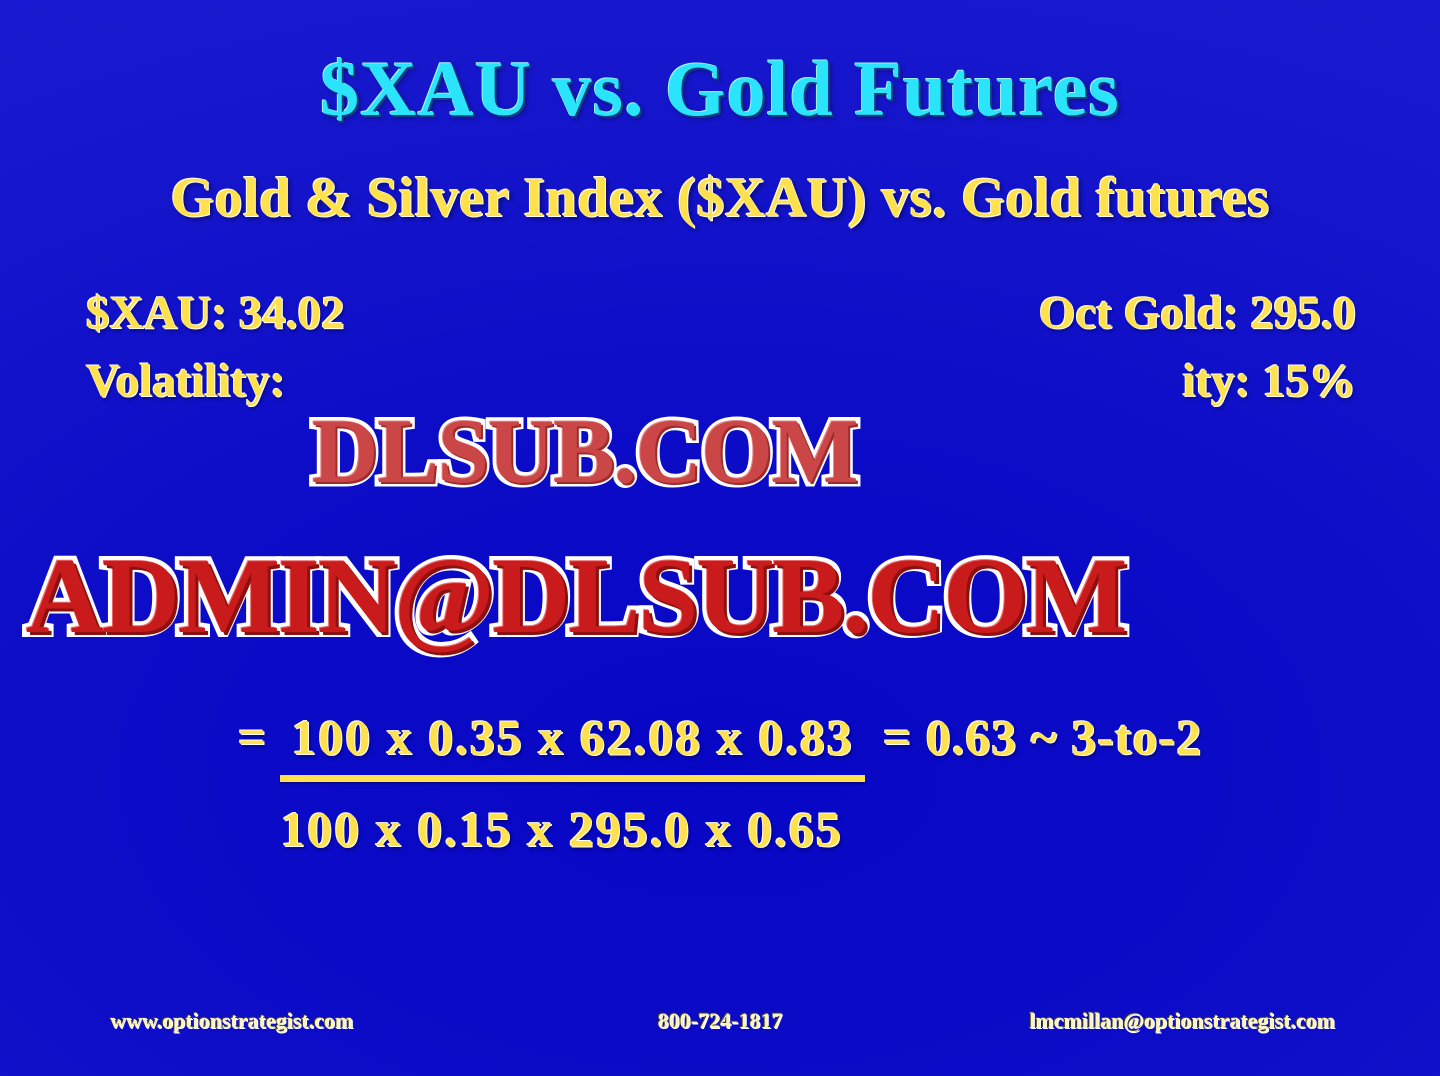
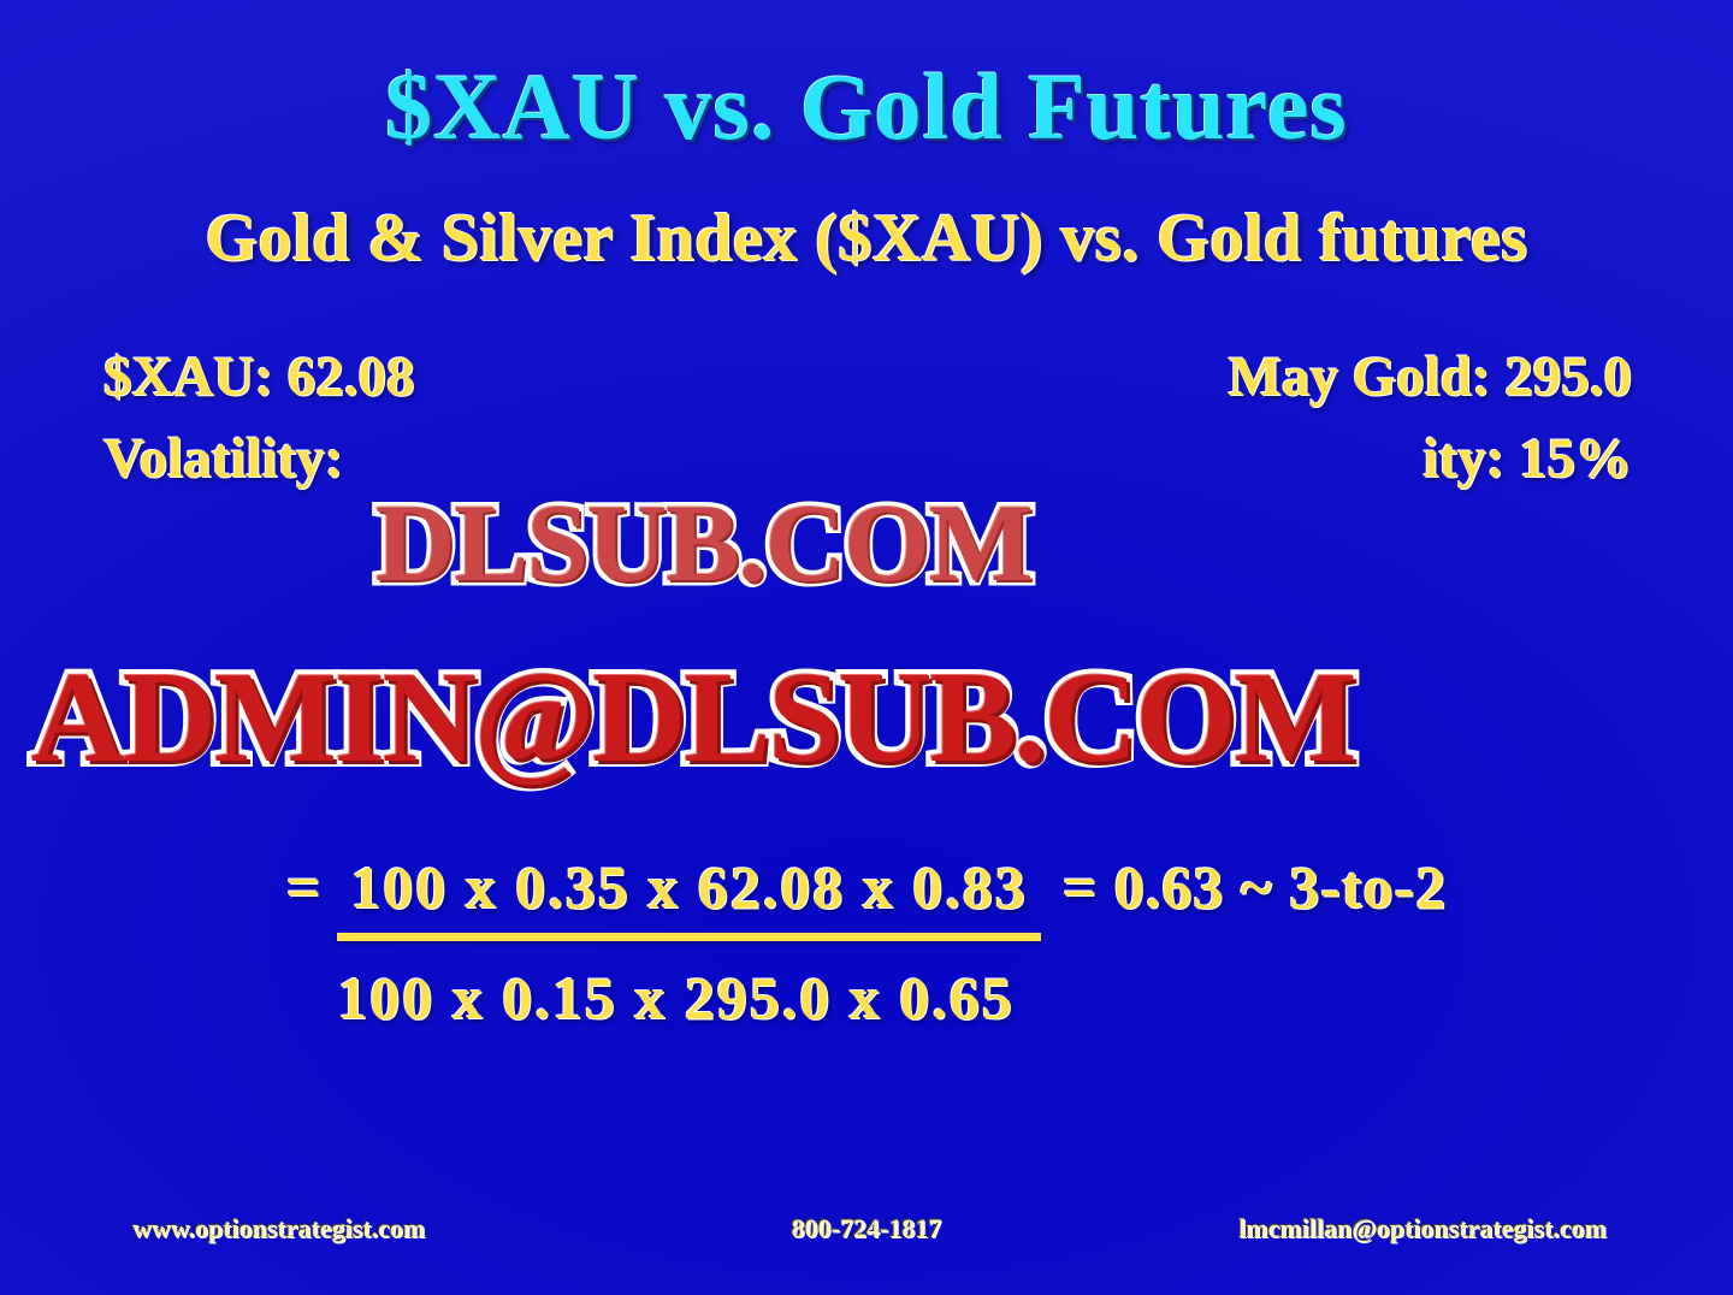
  $XAU vs. Gold Futures
  Gold & Silver Index ($XAU) vs. Gold futures
- $XAU: 34.02
+ $XAU: 62.08
- Oct Gold: 295.0
+ May Gold: 295.0
  Volatility:
  ity: 15%
  =
  100 x 0.35 x 62.08 x 0.83 100 x 0.15 x 295.0 x 0.65
  = 0.63 ~ 3-to-2
  DLSUB.COM
  ADMIN@DLSUB.COM
  www.optionstrategist.com
  800-724-1817
  lmcmillan@optionstrategist.com
